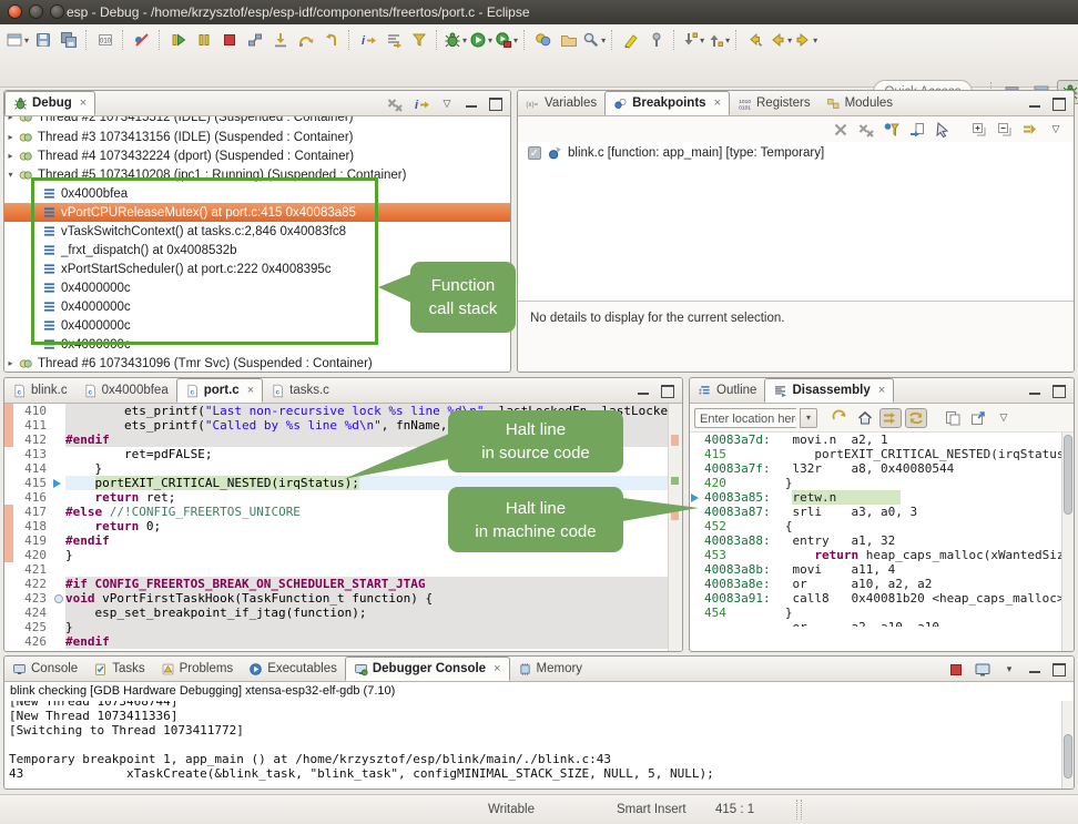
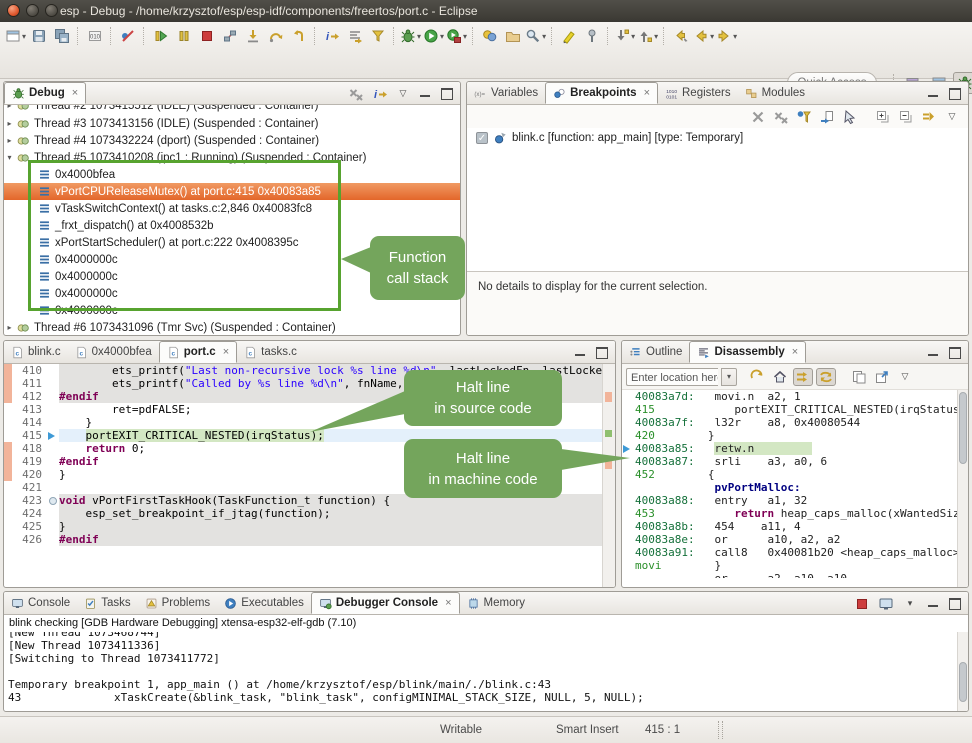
  esp - Debug - /home/krzysztof/esp/esp-idf/components/freertos/port.c - Eclipse
  ▾
  ▾
  ▾
  ▾
  ▾
  ▾
  ▾
  ▾
  ▾
  Debug
  ×
  ▽
  ▸
  Thread #2 1073415512 (IDLE) (Suspended : Container)
  ▸
  Thread #3 1073413156 (IDLE) (Suspended : Container)
  ▸
  Thread #4 1073432224 (dport) (Suspended : Container)
  ▾
  Thread #5 1073410208 (ipc1 : Running) (Suspended : Container)
  0x4000bfea
  vPortCPUReleaseMutex() at port.c:415 0x40083a85
  vTaskSwitchContext() at tasks.c:2,846 0x40083fc8
  _frxt_dispatch() at 0x4008532b
  xPortStartScheduler() at port.c:222 0x4008395c
  0x4000000c
  0x4000000c
  0x4000000c
  0x4000000c
  ▸
  Thread #6 1073431096 (Tmr Svc) (Suspended : Container)
  Variables
  Breakpoints
  ×
  Registers
  Modules
  ▽
  ✓
  blink.c [function: app_main] [type: Temporary]
  No details to display for the current selection.
  blink.c
  0x4000bfea
  port.c
  ×
  tasks.c
  410
  411
  ets_printf("Called by %s line %d\n", fnName,
  412
  #endif
  413
  ret=pdFALSE;
  414
  }
  415
  portEXIT_CRITICAL_NESTED(irqStatus);
- 416
- return ret;
- 417
- #else //!CONFIG_FREERTOS_UNICORE
  418
  return 0;
  419
  #endif
  420
  }
  421
- 422
- #if CONFIG_FREERTOS_BREAK_ON_SCHEDULER_START_JTAG
  423
  void vPortFirstTaskHook(TaskFunction_t function) {
  424
  esp_set_breakpoint_if_jtag(function);
  425
  }
  426
  #endif
  Outline
  Disassembly
  ×
  Enter location her
  ▾
  ▽
  40083a7d:
  movi.n
  a2, 1
  415
  portEXIT_CRITICAL_NESTED(irqStatu
  40083a7f:
  l32r
  a8, 0x40080544
  420
  }
  40083a85:
  retw.n
  40083a87:
  srli
- a3, a0, 3
+ a3, a0, 6
  452
  {
+ pvPortMalloc:
  40083a88:
  entry
  a1, 32
  453
  return
  heap_caps_malloc(xWantedSi
  40083a8b:
- movi
+ 454
  a11, 4
  40083a8e:
  or
  a10, a2, a2
  40083a91:
  call8
  0x40081b20 <heap_caps_malloc
- 454
+ movi
  }
  Console
  Tasks
  Problems
  Executables
  Debugger Console
  ×
  Memory
  ▾
  blink checking [GDB Hardware Debugging] xtensa-esp32-elf-gdb (7.10)
  [New Thread 1073468744]
  [New Thread 1073411336]
  [Switching to Thread 1073411772]
  Temporary breakpoint 1, app_main () at /home/krzysztof/esp/blink/main/./blink.c:43
  43 xTaskCreate(&blink_task, "blink_task", configMINIMAL_STACK_SIZE, NULL, 5, NULL);
  Writable
  Smart Insert
  415 : 1
  Function
  call stack
  Halt line
  in source code
  Halt line
  in machine code
